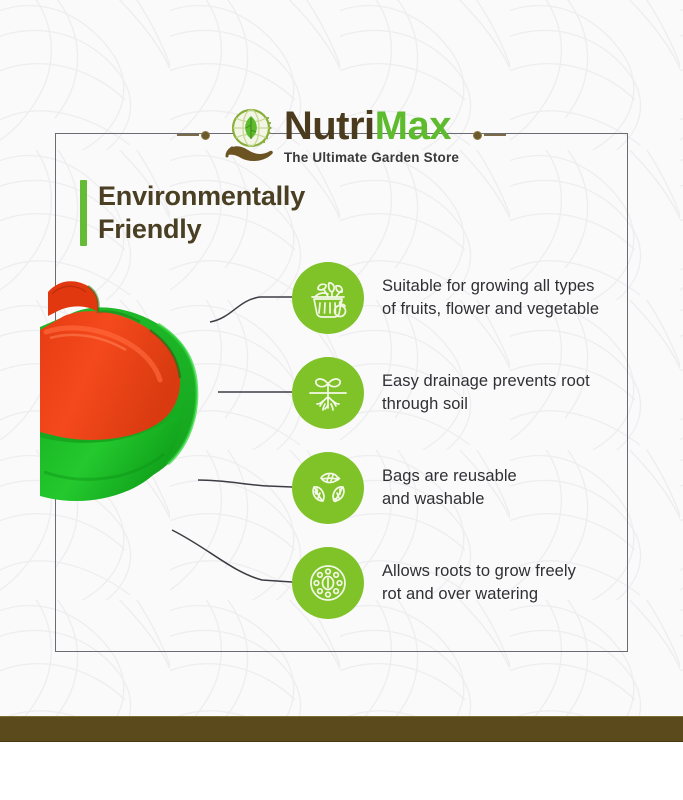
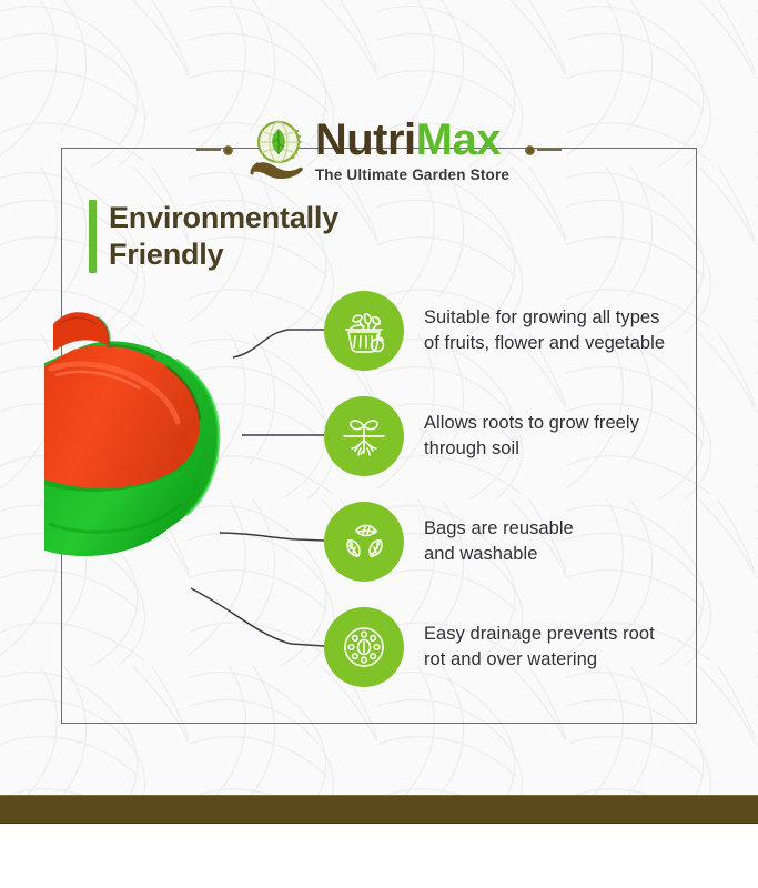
  NutriMax
  The Ultimate Garden Store
  Environmentally
  Friendly
  Suitable for growing all types
  of fruits, flower and vegetable
- Easy drainage prevents root
+ Allows roots to grow freely
  through soil
  Bags are reusable
  and washable
- Allows roots to grow freely
+ Easy drainage prevents root
  rot and over watering
